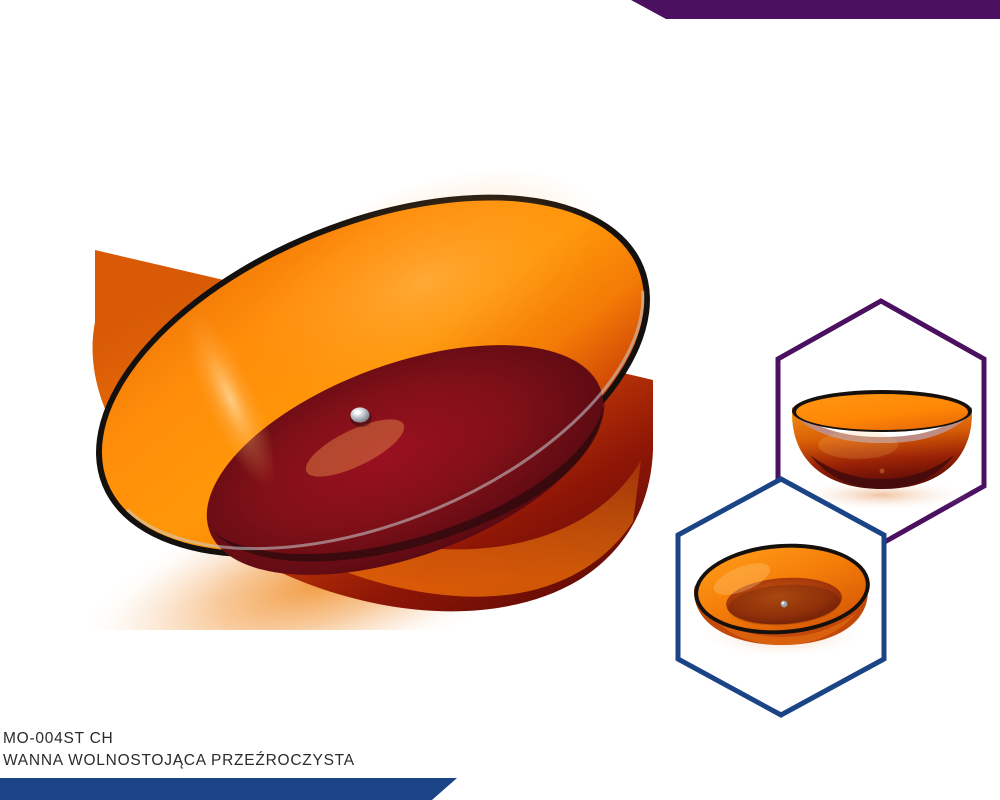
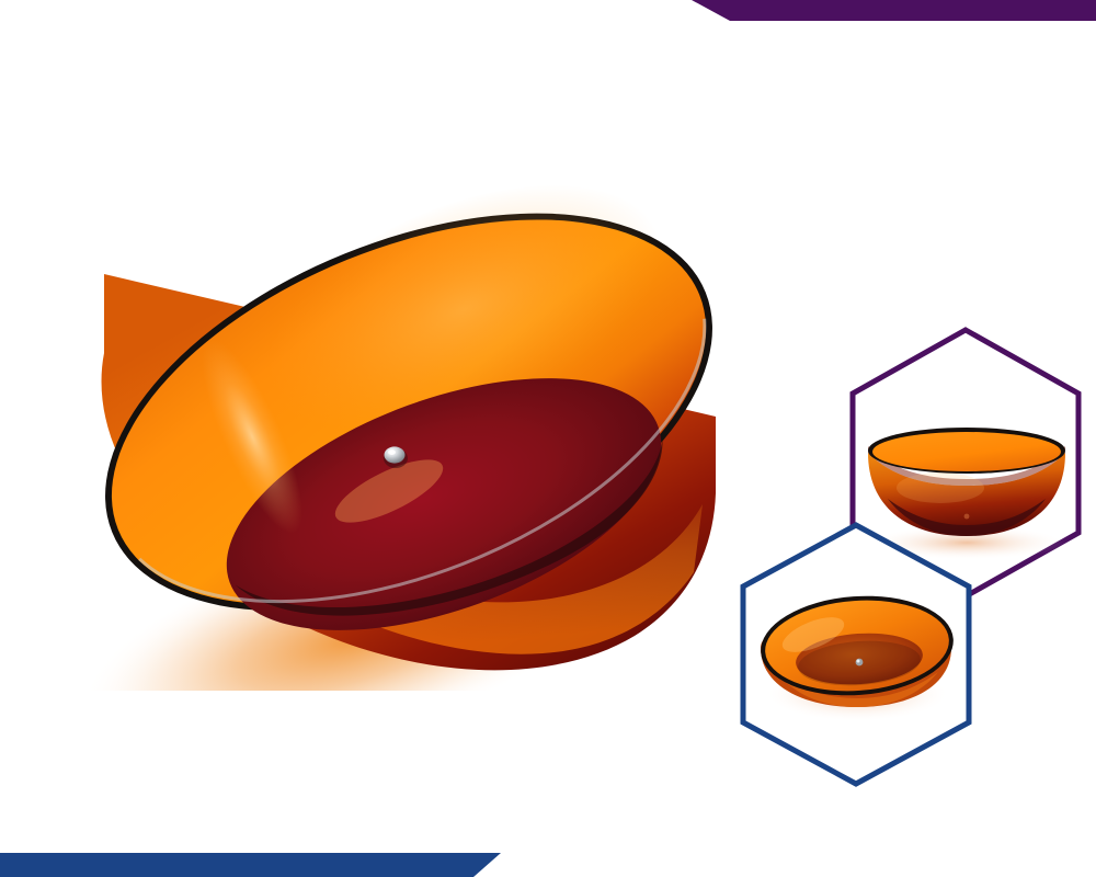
- MO-004ST CH
- WANNA WOLNOSTOJĄCA PRZEŹROCZYSTA
